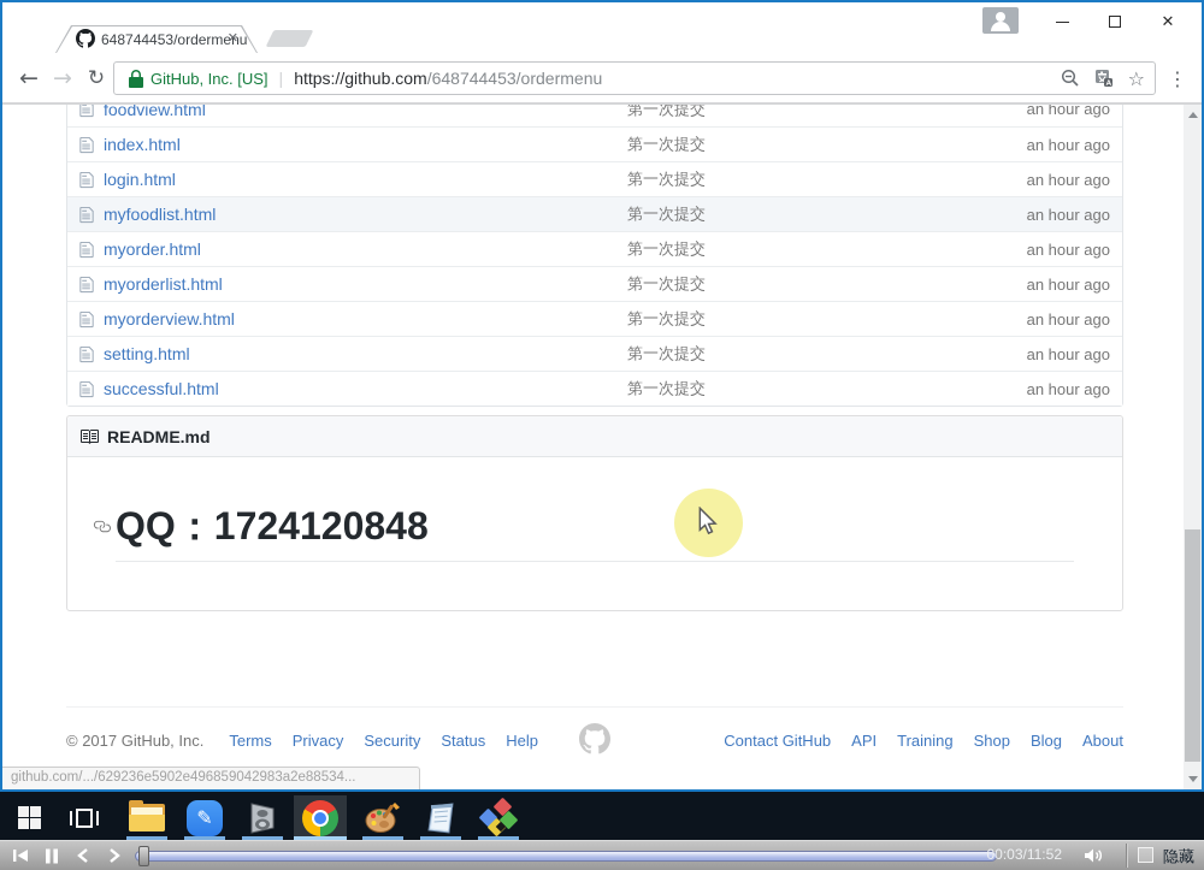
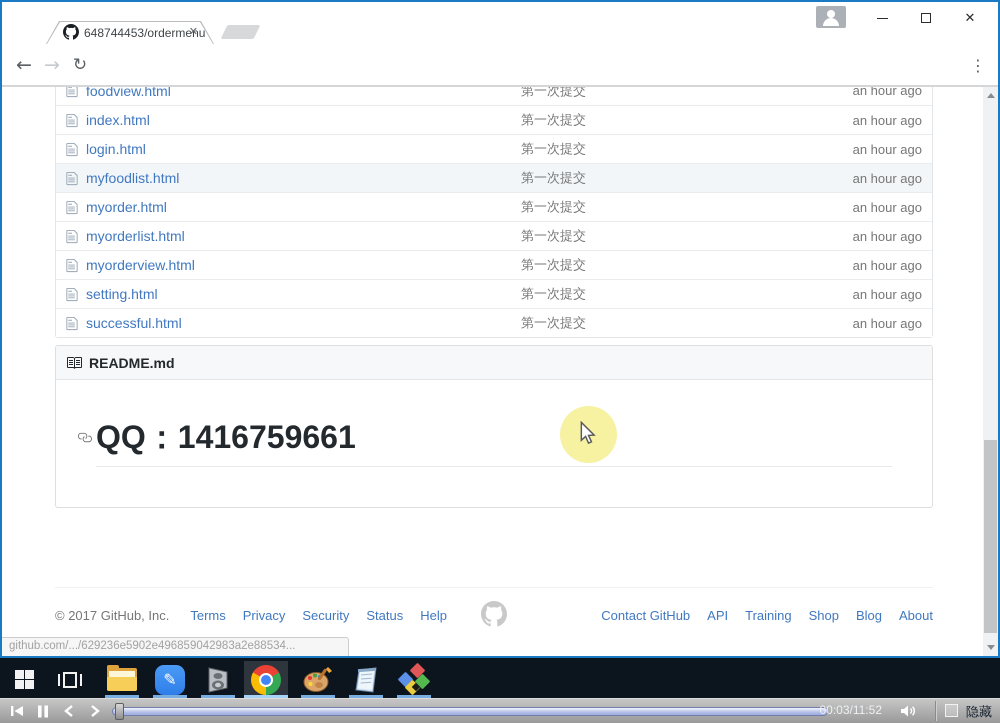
  648744453/ordermenu
  ✕
  ✕
  ←
  →
  ↻
- GitHub, Inc. [US]
- |
- https://github.com/648744453/ordermenu
- ☆
  ⋮
  foodview.html
  第一次提交
  an hour ago
  index.html
  第一次提交
  an hour ago
  login.html
  第一次提交
  an hour ago
  myfoodlist.html
  第一次提交
  an hour ago
  myorder.html
  第一次提交
  an hour ago
  myorderlist.html
  第一次提交
  an hour ago
  myorderview.html
  第一次提交
  an hour ago
  setting.html
  第一次提交
  an hour ago
  successful.html
  第一次提交
  an hour ago
  README.md
- QQ：1724120848
+ QQ：1416759661
  © 2017 GitHub, Inc.
  Terms
  Privacy
  Security
  Status
  Help
  Contact GitHub
  API
  Training
  Shop
  Blog
  About
  github.com/.../629236e5902e496859042983a2e88534...
  ✎
  00:03/11:52
  隐藏
